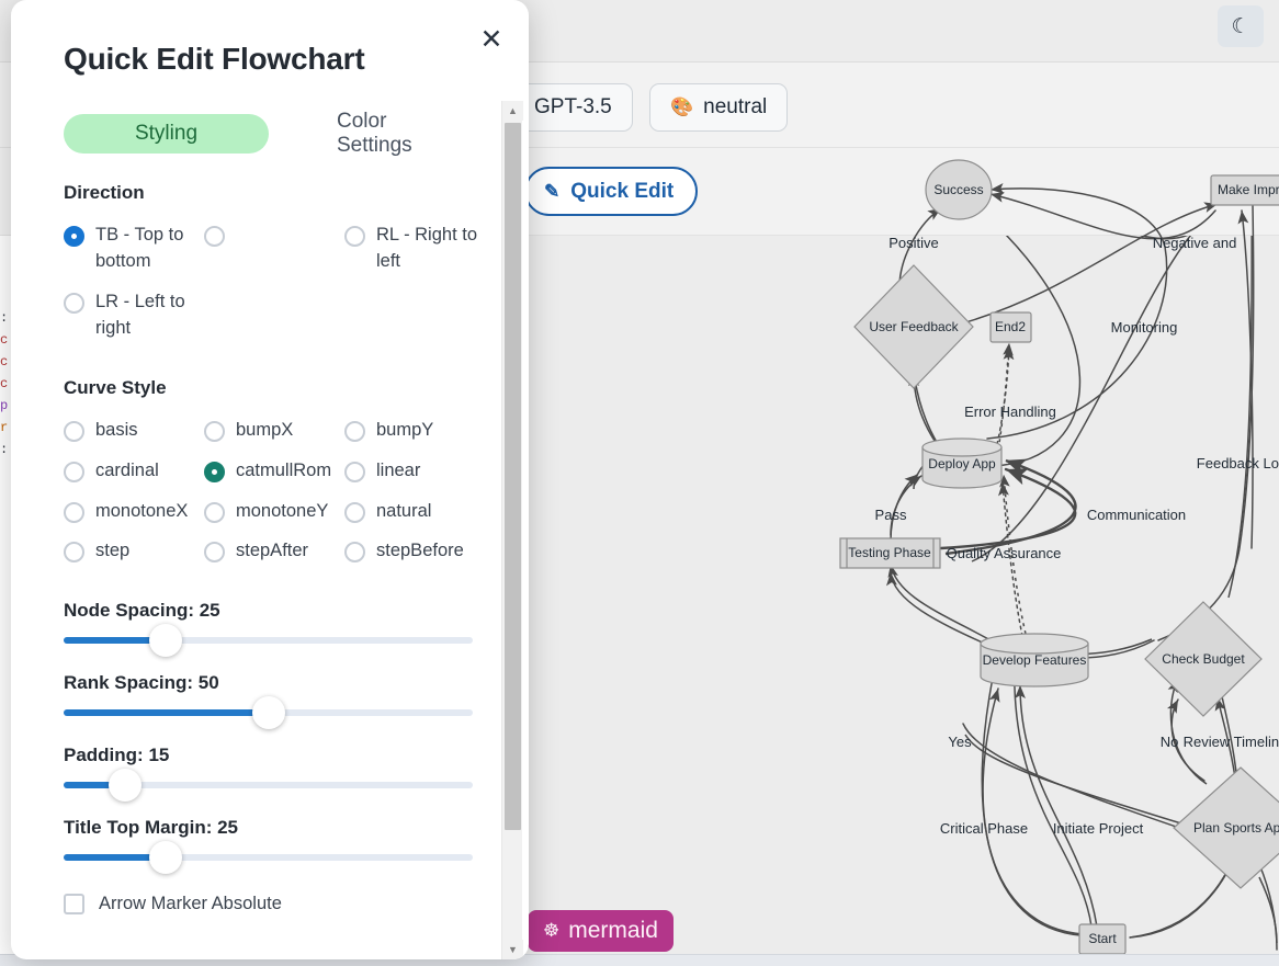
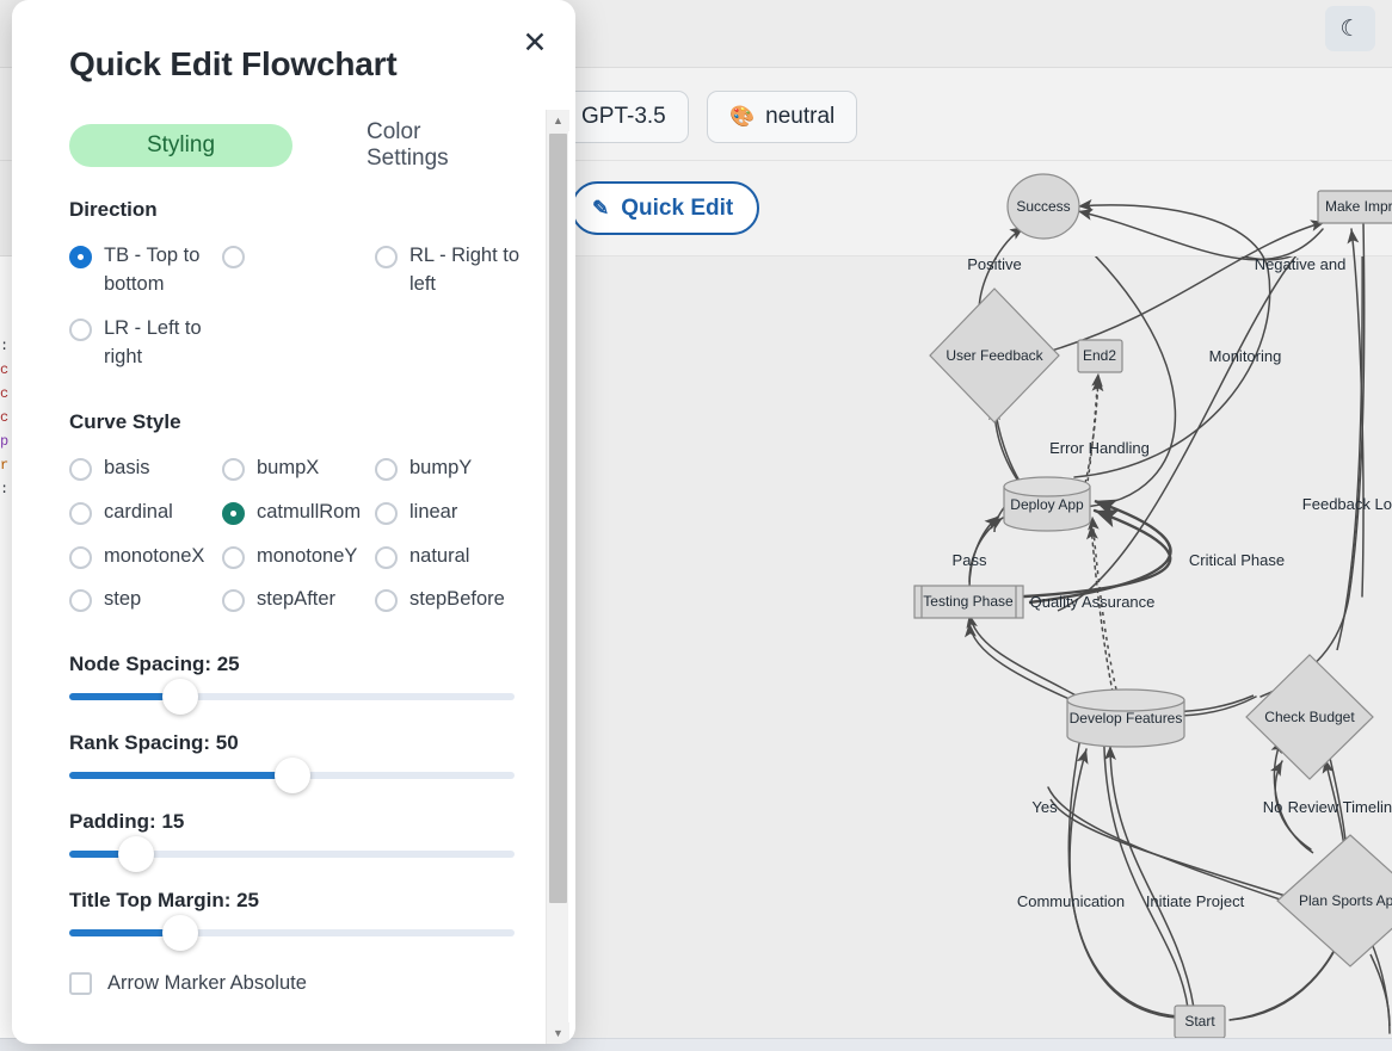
  ☾
  GPT-3.5
  🎨
  neutral
  ✎
  Quick Edit
  Success
  Make Impr
  User Feedback
  End2
  Deploy App
  Testing Phase
  Develop Features
  Check Budget
  Plan Sports Ap
  Start
  Positive
  Negative and
  Monitoring
  Error Handling
  Feedback Lo
- Communication
+ Critical Phase
  Pass
  Quality Assurance
  Yes
  No
  Review Timelin
- Critical Phase
+ Communication
  Initiate Project
- ☸
- mermaid
  :
  c
  c
  c
  p
  r
  :
  ✕
  Quick Edit Flowchart
  Styling
  Color Settings
  Direction
  TB - Top to bottom
  RL - Right to left
  LR - Left to right
  Curve Style
  basis
  bumpX
  bumpY
  cardinal
  catmullRom
  linear
  monotoneX
  monotoneY
  natural
  step
  stepAfter
  stepBefore
  Node Spacing: 25
  Rank Spacing: 50
  Padding: 15
  Title Top Margin: 25
  Arrow Marker Absolute
  ▲
  ▼
